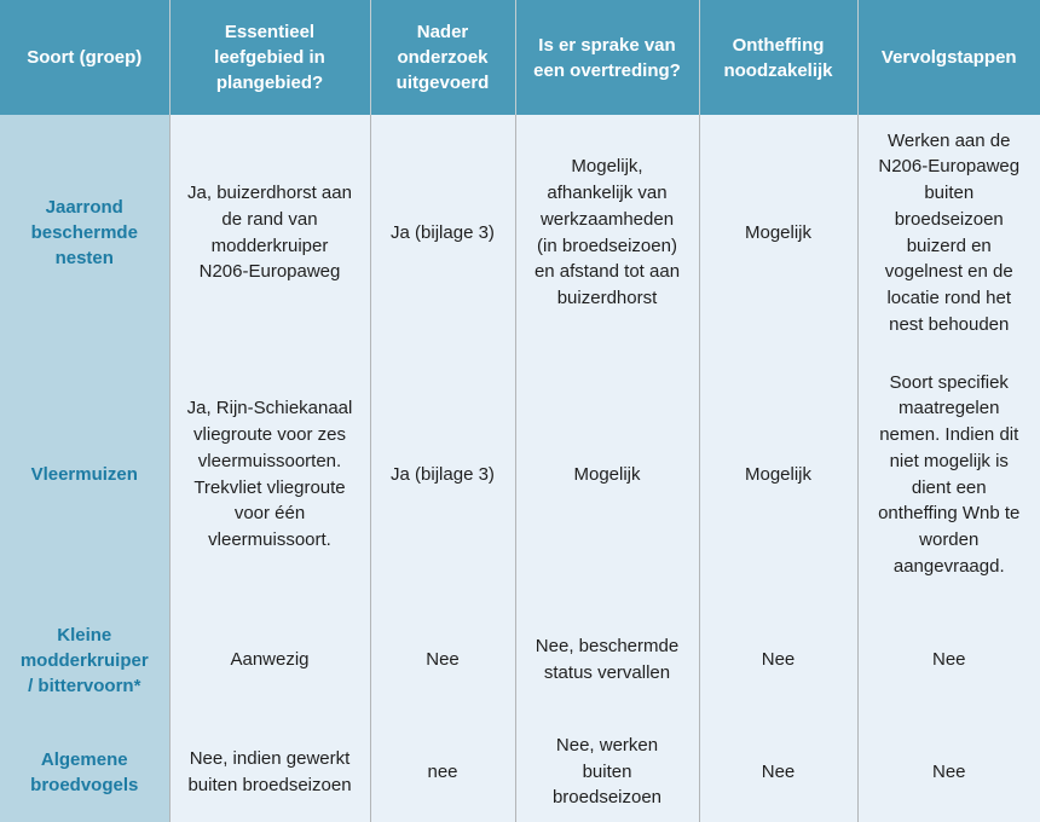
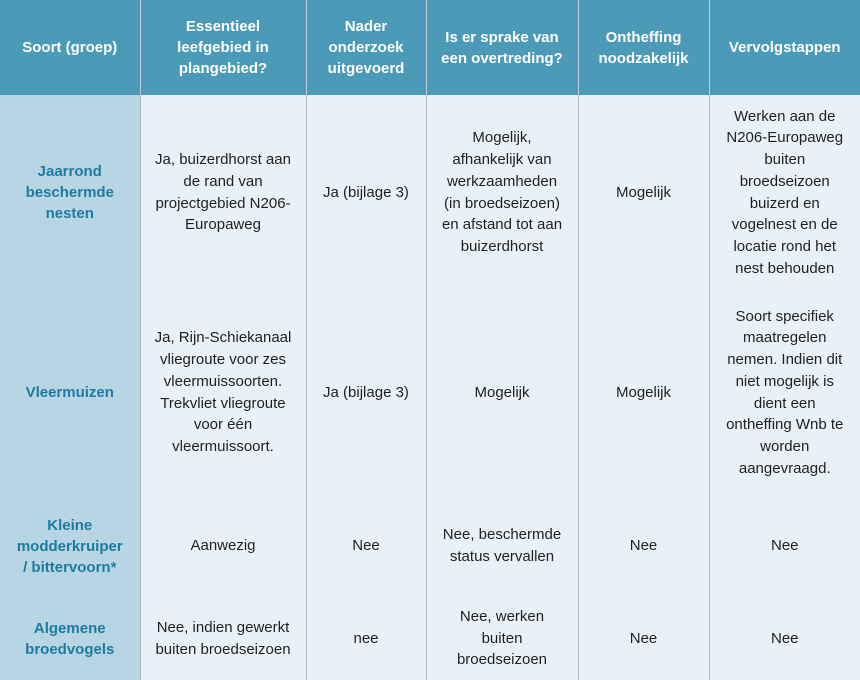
  Soort (groep)	Essentieel leefgebied in plangebied?	Nader onderzoek uitgevoerd	Is er sprake van een overtreding?	Ontheffing noodzakelijk	Vervolgstappen
- Jaarrond beschermde nesten	Ja, buizerdhorst aan de rand van modderkruiper N206-Europaweg	Ja (bijlage 3)	Mogelijk, afhankelijk van werkzaamheden (in broedseizoen) en afstand tot aan buizerdhorst	Mogelijk	Werken aan de N206-Europaweg buiten broedseizoen buizerd en vogelnest en de locatie rond het nest behouden
+ Jaarrond beschermde nesten	Ja, buizerdhorst aan de rand van projectgebied N206-Europaweg	Ja (bijlage 3)	Mogelijk, afhankelijk van werkzaamheden (in broedseizoen) en afstand tot aan buizerdhorst	Mogelijk	Werken aan de N206-Europaweg buiten broedseizoen buizerd en vogelnest en de locatie rond het nest behouden
  Vleermuizen	Ja, Rijn-Schiekanaal vliegroute voor zes vleermuissoorten. Trekvliet vliegroute voor één vleermuissoort.	Ja (bijlage 3)	Mogelijk	Mogelijk	Soort specifiek maatregelen nemen. Indien dit niet mogelijk is dient een ontheffing Wnb te worden aangevraagd.
  Kleine modderkruiper / bittervoorn*	Aanwezig	Nee	Nee, beschermde status vervallen	Nee	Nee
  Algemene broedvogels	Nee, indien gewerkt buiten broedseizoen	nee	Nee, werken buiten broedseizoen	Nee	Nee
